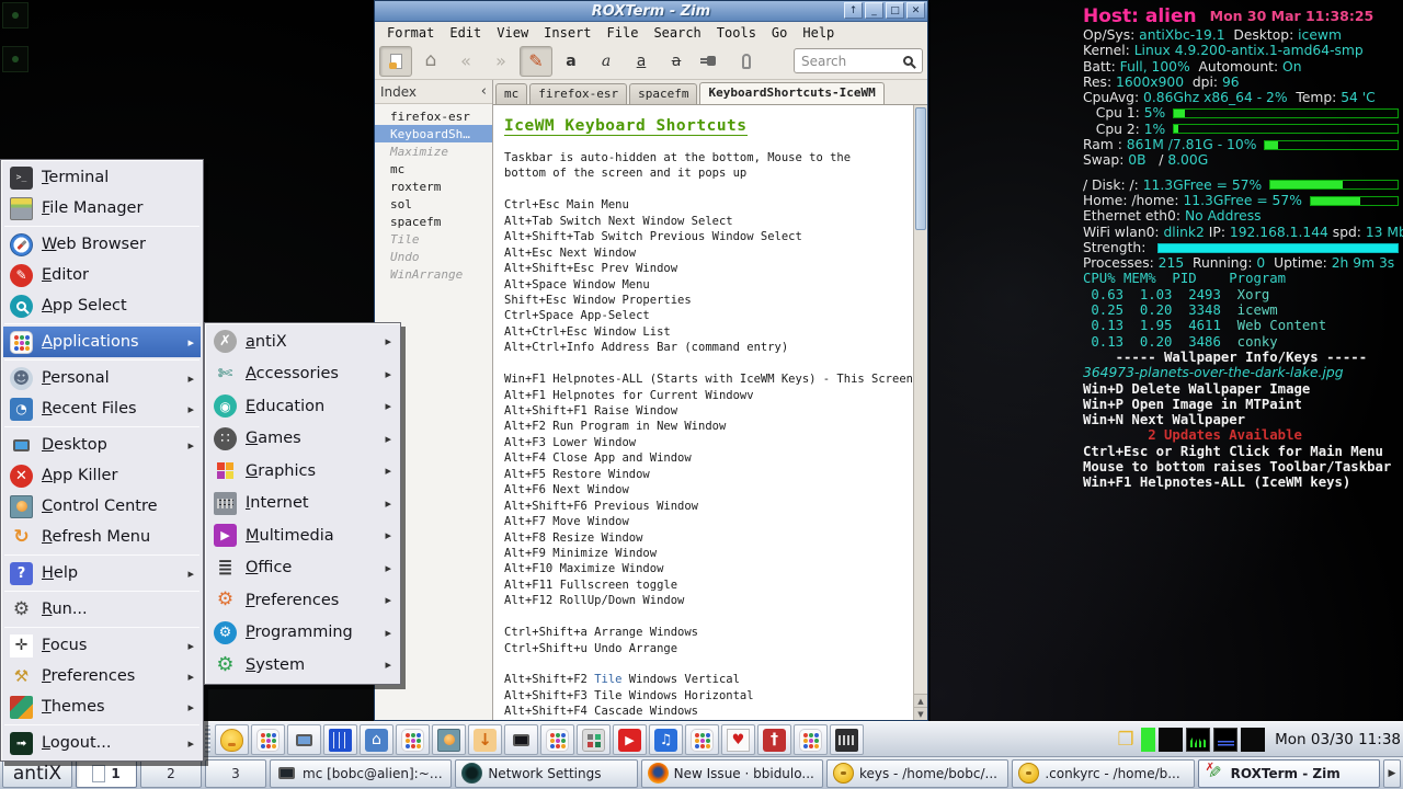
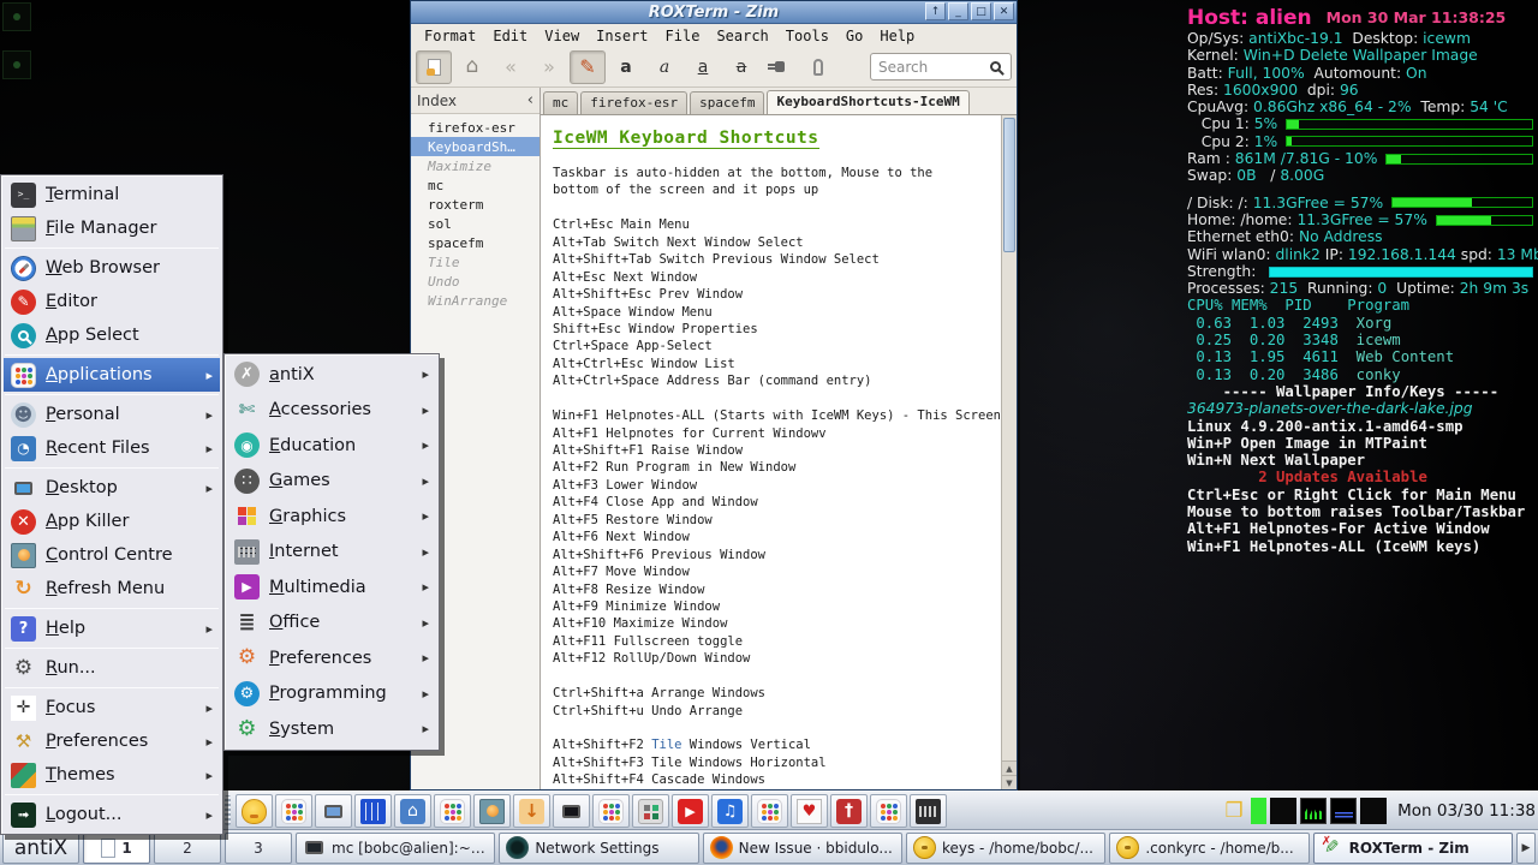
  Host: alien
  Mon 30 Mar 11:38:25
  Op/Sys:
  antiXbc-19.1
  Desktop:
  icewm
  Kernel:
- Linux 4.9.200-antix.1-amd64-smp
+ Win+D Delete Wallpaper Image
  Batt:
  Full, 100%
  Automount:
  On
  Res:
  1600x900
  dpi:
  96
  CpuAvg:
  0.86Ghz x86_64 - 2%
  Temp:
  54 'C
  Cpu 1:
  5%
  Cpu 2:
  1%
  Ram :
  861M /7.81G - 10%
  Swap:
  0B
  /
  8.00G
  / Disk: /:
  11.3GFree = 57%
  Home: /home:
  11.3GFree = 57%
  Ethernet eth0:
  No Address
  WiFi wlan0:
  dlink2
  IP:
  192.168.1.144
  spd:
  Strength:
  Processes:
  215
  Running:
  0
  Uptime:
  2h 9m 3s
  CPU% MEM% PID Program
  0.63 1.03 2493
  Xorg
  0.25 0.20 3348
  icewm
  0.13 1.95 4611
  Web Content
  0.13 0.20 3486
  conky
  ----- Wallpaper Info/Keys -----
  364973-planets-over-the-dark-lake.jpg
- Win+D Delete Wallpaper Image
+ Linux 4.9.200-antix.1-amd64-smp
  Win+P Open Image in MTPaint
  Win+N Next Wallpaper
  2 Updates Available
  Ctrl+Esc or Right Click for Main Menu
  Mouse to bottom raises Toolbar/Taskbar
+ Alt+F1 Helpnotes-For Active Window
  Win+F1 Helpnotes-ALL (IceWM keys)
  ROXTerm - Zim
  ↑
  _
  □
  ✕
  Format
  Edit
  View
  Insert
  File
  Search
  Tools
  Go
  Help
  ⌂
  «
  »
  ✎
  a
  a
  a
  a
  Search
  Index
  ‹
  firefox-esr
  KeyboardSh…
  Maximize
  mc
  roxterm
  sol
  spacefm
  Tile
  Undo
  WinArrange
  mc
  firefox-esr
  spacefm
  KeyboardShortcuts-IceWM
  IceWM Keyboard Shortcuts
  Taskbar is auto-hidden at the bottom, Mouse to the
  bottom of the screen and it pops up
  Ctrl+Esc Main Menu
  Alt+Tab Switch Next Window Select
  Alt+Shift+Tab Switch Previous Window Select
  Alt+Esc Next Window
  Alt+Shift+Esc Prev Window
  Alt+Space Window Menu
  Shift+Esc Window Properties
  Ctrl+Space App-Select
  Alt+Ctrl+Esc Window List
- Alt+Ctrl+Info Address Bar (command entry)
+ Alt+Ctrl+Space Address Bar (command entry)
  Win+F1 Helpnotes-ALL (Starts with IceWM Keys) - This Screen
  Alt+F1 Helpnotes for Current Windowv
  Alt+Shift+F1 Raise Window
  Alt+F2 Run Program in New Window
  Alt+F3 Lower Window
  Alt+F4 Close App and Window
  Alt+F5 Restore Window
  Alt+F6 Next Window
  Alt+Shift+F6 Previous Window
  Alt+F7 Move Window
  Alt+F8 Resize Window
  Alt+F9 Minimize Window
  Alt+F10 Maximize Window
  Alt+F11 Fullscreen toggle
  Alt+F12 RollUp/Down Window
  Ctrl+Shift+a Arrange Windows
  Ctrl+Shift+u Undo Arrange
  Alt+Shift+F2 Tile Windows Vertical
  Alt+Shift+F3 Tile Windows Horizontal
  Alt+Shift+F4 Cascade Windows
  ▲
  ▼
  >_
  Terminal
  File Manager
  Web Browser
  ✎
  Editor
  App Select
  Applications
  ▸
  ☻
  Personal
  ▸
  ◔
  Recent Files
  ▸
  Desktop
  ▸
  ✕
  App Killer
  Control Centre
  ↻
  Refresh Menu
  ?
  Help
  ▸
  ⚙
  Run...
  ✛
  Focus
  ▸
  ⚒
  Preferences
  ▸
  Themes
  ▸
  ➟
  Logout...
  ▸
  ✗
  antiX
  ▸
  ✄
  Accessories
  ▸
  ◉
  Education
  ▸
  ∷
  Games
  ▸
  Graphics
  ▸
  Internet
  ▸
  ▶
  Multimedia
  ▸
  ≣
  Office
  ▸
  ⚙
  Preferences
  ▸
  ⚙
  Programming
  ▸
  ⚙
  System
  ▸
  ⌂
  ↓
  ▶
  ♫
  ♥
  †
  ❒
  Mon 03/30 11:38
  antiX
  1
  2
  3
  mc [bobc@alien]:~/...
  Network Settings
  New Issue · bbidulo...
  keys - /home/bobc/...
  .conkyrc - /home/b...
  ✗
  ROXTerm - Zim
  ▶
